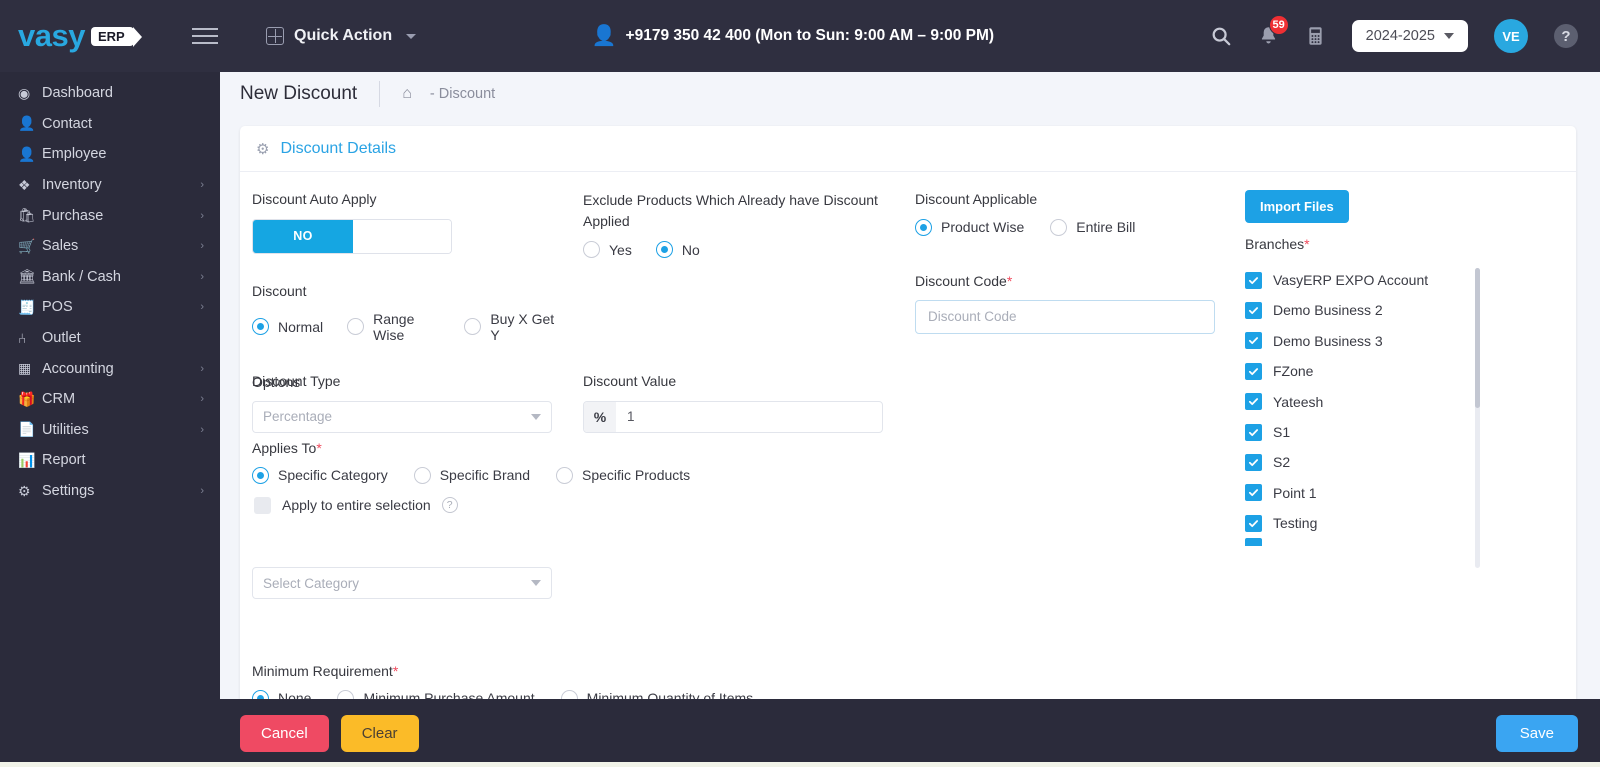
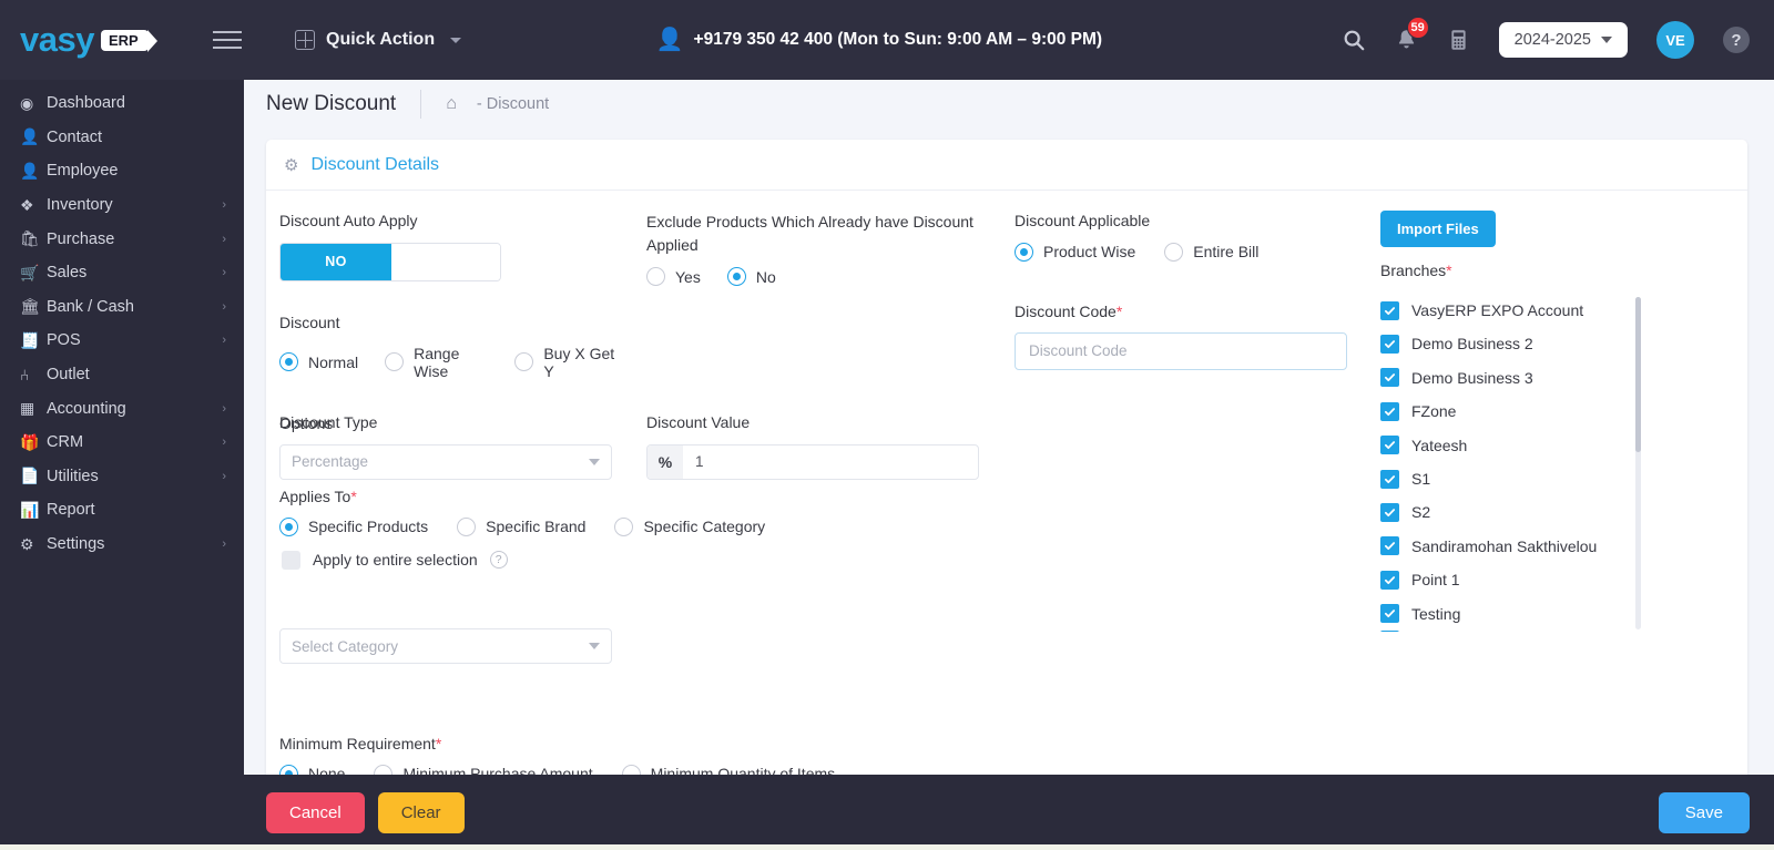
  vasy
  ERP
  Quick Action
  👤
  +9179 350 42 400 (Mon to Sun: 9:00 AM – 9:00 PM)
  59
  2024-2025
  VE
  ?
  ◉
  Dashboard
  👤
  Contact
  👤
  Employee
  ❖
  Inventory
  ›
  🛍
  Purchase
  ›
  🛒
  Sales
  ›
  🏛
  Bank / Cash
  ›
  🧾
  POS
  ›
  ⑃
  Outlet
  ▦
  Accounting
  ›
  🎁
  CRM
  ›
  📄
  Utilities
  ›
  📊
  Report
  ⚙
  Settings
  ›
  New Discount
  ⌂
  - Discount
  ⚙
  Discount Details
  Discount Auto Apply
  NO
  Discount
  Normal
  Range Wise
  Buy X Get Y
  Options
  Discount Type
  Percentage
  Discount Value
  %
  1
  Applies To*
- Specific Category
+ Specific Products
  Specific Brand
- Specific Products
+ Specific Category
  Apply to entire selection
  ?
  Select Category
  Minimum Requirement*
  Exclude Products Which Already have Discount Applied
  Yes
  No
  Discount Applicable
  Product Wise
  Entire Bill
  Discount Code*
  Discount Code
  Import Files
  Branches*
  VasyERP EXPO Account
  Demo Business 2
  Demo Business 3
  FZone
  Yateesh
  S1
  S2
+ Sandiramohan Sakthivelou
  Point 1
  Testing
  Cancel
  Clear
  Save
